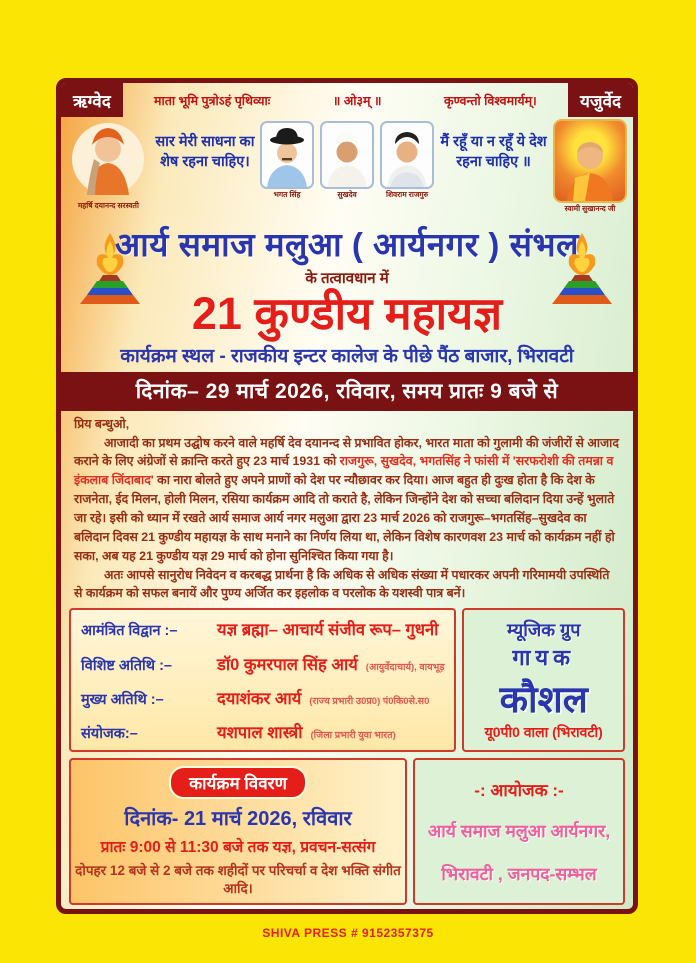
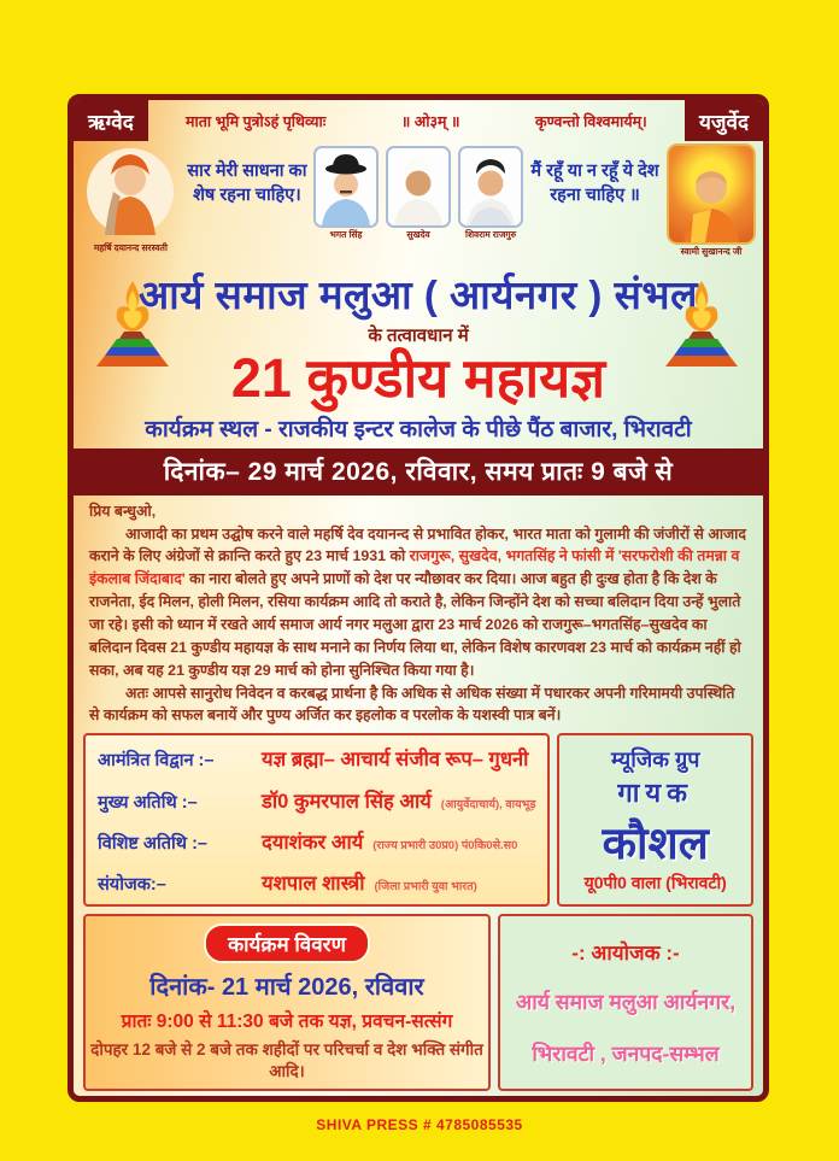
  ऋग्वेद
  माता भूमि पुत्रोऽहं पृथिव्याः
  ॥ ओ३म् ॥
  कृण्वन्तो विश्वमार्यम्।
  यजुर्वेद
  महर्षि दयानन्द सरस्वती
  सार मेरी साधना का शेष रहना चाहिए।
  भगत सिंह
  सुखदेव
  शिवराम राजगुरु
  मैं रहूँ या न रहूँ ये देश रहना चाहिए ॥
  स्वामी सुखानन्द जी
  आर्य समाज मलुआ ( आर्यनगर ) संभल
  के तत्वावधान में
  21 कुण्डीय महायज्ञ
  कार्यक्रम स्थल - राजकीय इन्टर कालेज के पीछे पैंठ बाजार, भिरावटी
  दिनांक– 29 मार्च 2026, रविवार, समय प्रातः 9 बजे से
  प्रिय बन्धुओ,
  आजादी का प्रथम उद्घोष करने वाले महर्षि देव दयानन्द से प्रभावित होकर, भारत माता को गुलामी की जंजीरों से आजाद कराने के लिए अंग्रेजों से क्रान्ति करते हुए 23 मार्च 1931 को राजगुरू, सुखदेव, भगतसिंह ने फांसी में 'सरफरोशी की तमन्ना व इंकलाब जिंदाबाद' का नारा बोलते हुए अपने प्राणों को देश पर न्यौछावर कर दिया। आज बहुत ही दुःख होता है कि देश के राजनेता, ईद मिलन, होली मिलन, रसिया कार्यक्रम आदि तो कराते है, लेकिन जिन्होंने देश को सच्चा बलिदान दिया उन्हें भुलाते जा रहे। इसी को ध्यान में रखते आर्य समाज आर्य नगर मलुआ द्वारा 23 मार्च 2026 को राजगुरू–भगतसिंह–सुखदेव का बलिदान दिवस 21 कुण्डीय महायज्ञ के साथ मनाने का निर्णय लिया था, लेकिन विशेष कारणवश 23 मार्च को कार्यक्रम नहीं हो सका, अब यह 21 कुण्डीय यज्ञ 29 मार्च को होना सुनिश्चित किया गया है।
  अतः आपसे सानुरोध निवेदन व करबद्ध प्रार्थना है कि अधिक से अधिक संख्या में पधारकर अपनी गरिमामयी उपस्थिति से कार्यक्रम को सफल बनायें और पुण्य अर्जित कर इहलोक व परलोक के यशस्वी पात्र बनें।
  आमंत्रित विद्वान :–
  यज्ञ ब्रह्मा– आचार्य संजीव रूप– गुधनी
- विशिष्ट अतिथि :–
+ मुख्य अतिथि :–
  डॉ0 कुमरपाल सिंह आर्य
  (आयुर्वेदाचार्य), वायभूड़
- मुख्य अतिथि :–
+ विशिष्ट अतिथि :–
  दयाशंकर आर्य
  (राज्य प्रभारी उ0प्र0) पं0कि0से.स0
  संयोजक:–
  यशपाल शास्त्री
  (जिला प्रभारी युवा भारत)
  म्यूजिक ग्रुप
  गायक
  कौशल
  यू0पी0 वाला (भिरावटी)
  कार्यक्रम विवरण
  दिनांक- 21 मार्च 2026, रविवार
  प्रातः 9:00 से 11:30 बजे तक यज्ञ, प्रवचन-सत्संग
  दोपहर 12 बजे से 2 बजे तक शहीदों पर परिचर्चा व देश भक्ति संगीत आदि।
  -: आयोजक :-
  आर्य समाज मलुआ आर्यनगर,
  भिरावटी , जनपद-सम्भल
- SHIVA PRESS # 9152357375
+ SHIVA PRESS # 4785085535
